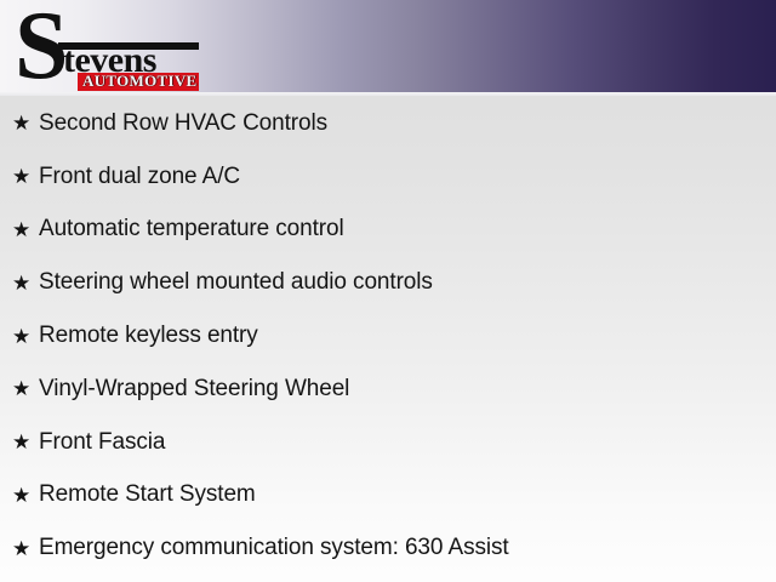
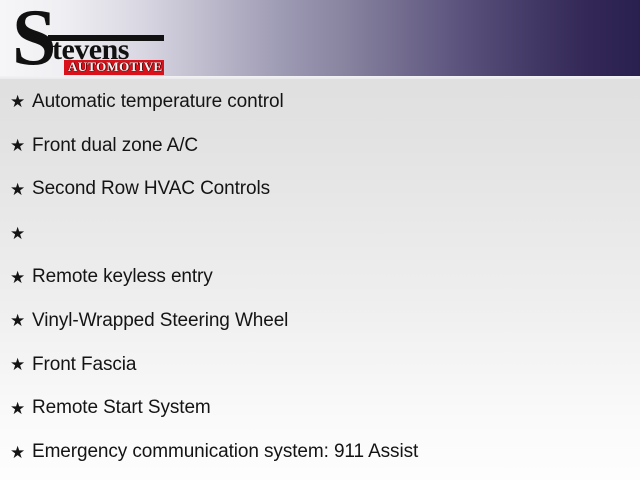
  S
  tevens
  AUTOMOTIVE
  ★
- Second Row HVAC Controls
+ Automatic temperature control
  ★
  Front dual zone A/C
  ★
- Automatic temperature control
+ Second Row HVAC Controls
  ★
- Steering wheel mounted audio controls
  ★
  Remote keyless entry
  ★
  Vinyl-Wrapped Steering Wheel
  ★
  Front Fascia
  ★
  Remote Start System
  ★
- Emergency communication system: 630 Assist
+ Emergency communication system: 911 Assist
